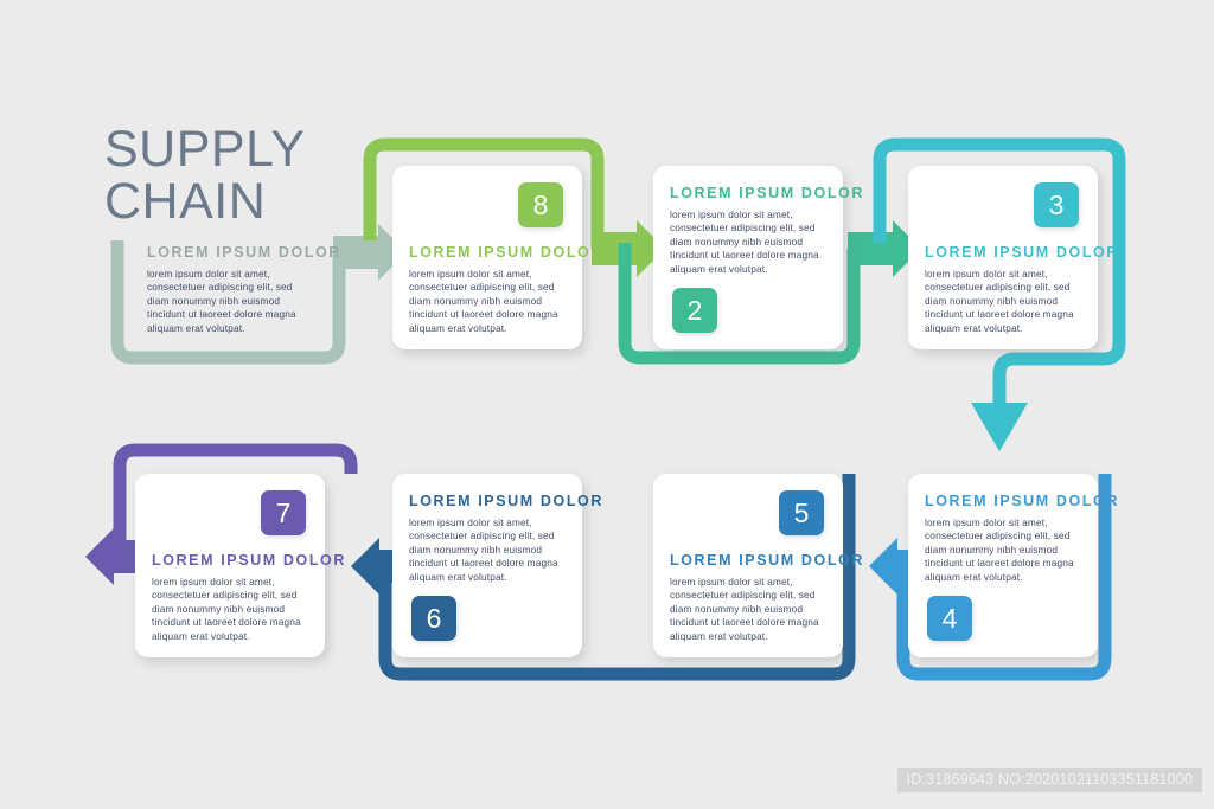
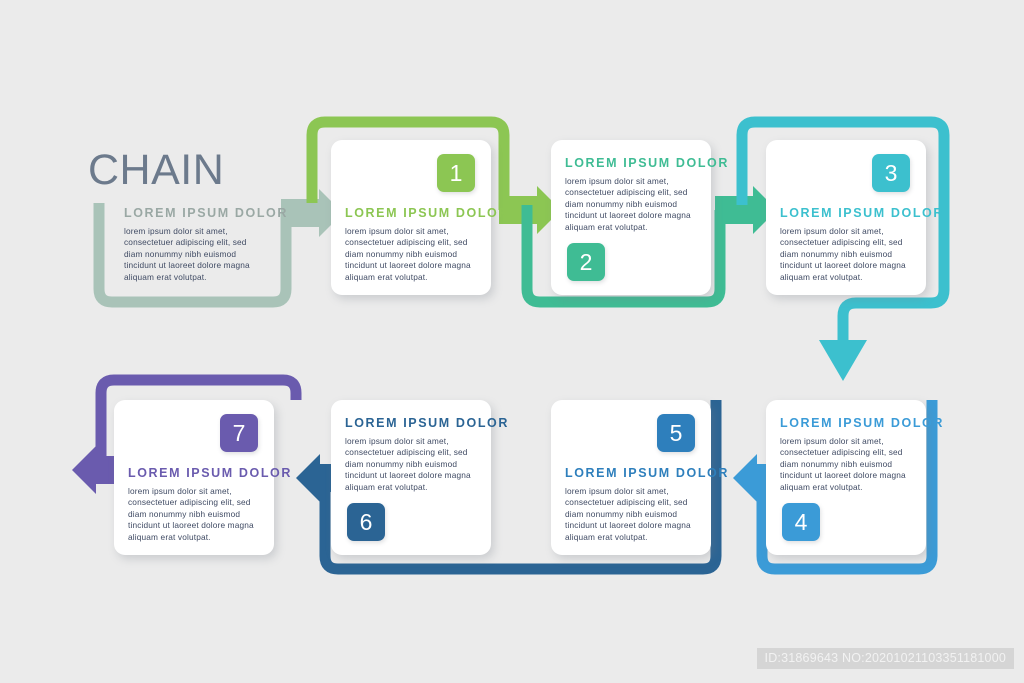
- SUPPLY
  CHAIN
  LOREM IPSUM DOLOR
  lorem ipsum dolor sit amet, consectetuer adipiscing elit, sed diam nonummy nibh euismod tincidunt ut laoreet dolore magna aliquam erat volutpat.
- 8
+ 1
  LOREM IPSUM DOLOR
  lorem ipsum dolor sit amet, consectetuer adipiscing elit, sed diam nonummy nibh euismod tincidunt ut laoreet dolore magna aliquam erat volutpat.
  LOREM IPSUM DOLOR
  lorem ipsum dolor sit amet, consectetuer adipiscing elit, sed diam nonummy nibh euismod tincidunt ut laoreet dolore magna aliquam erat volutpat.
  2
  3
  LOREM IPSUM DOLOR
  lorem ipsum dolor sit amet, consectetuer adipiscing elit, sed diam nonummy nibh euismod tincidunt ut laoreet dolore magna aliquam erat volutpat.
  LOREM IPSUM DOLOR
  lorem ipsum dolor sit amet, consectetuer adipiscing elit, sed diam nonummy nibh euismod tincidunt ut laoreet dolore magna aliquam erat volutpat.
  4
  5
  LOREM IPSUM DOLOR
  lorem ipsum dolor sit amet, consectetuer adipiscing elit, sed diam nonummy nibh euismod tincidunt ut laoreet dolore magna aliquam erat volutpat.
  LOREM IPSUM DOLOR
  lorem ipsum dolor sit amet, consectetuer adipiscing elit, sed diam nonummy nibh euismod tincidunt ut laoreet dolore magna aliquam erat volutpat.
  6
  7
  LOREM IPSUM DOLOR
  lorem ipsum dolor sit amet, consectetuer adipiscing elit, sed diam nonummy nibh euismod tincidunt ut laoreet dolore magna aliquam erat volutpat.
  ID:31869643 NO:20201021103351181000
